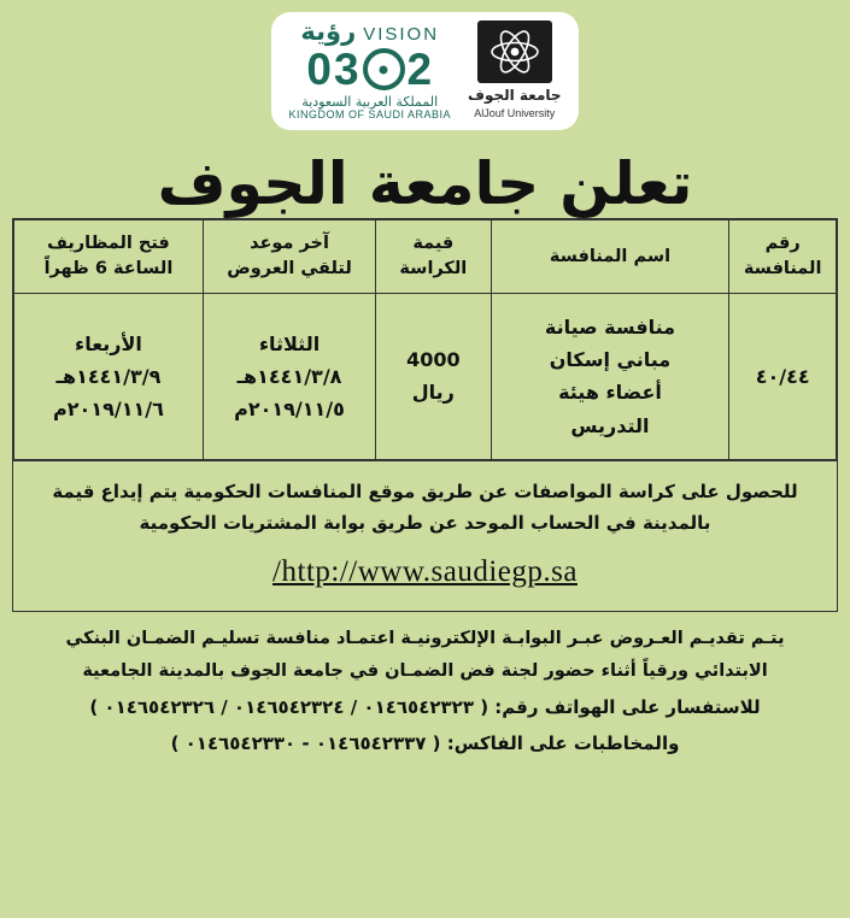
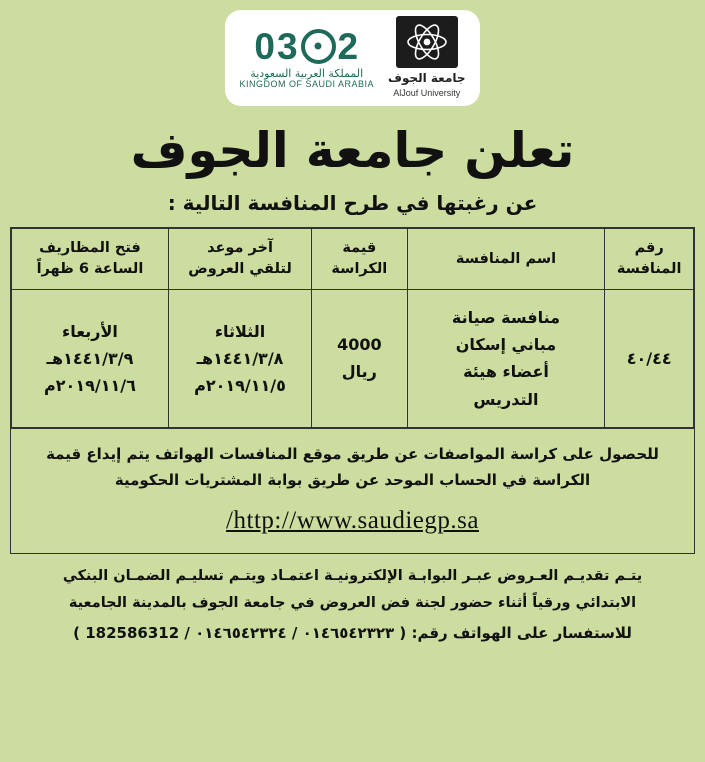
- رؤية
- VISION
  2
  3
  0
  المملكة العربية السعودية
  KINGDOM OF SAUDI ARABIA
  جامعة الجوف
  AlJouf University
  تعلن جامعة الجوف
+ عن رغبتها في طرح المنافسة التالية :
  رقم المنافسة	اسم المنافسة	قيمة الكراسة	آخر موعد لتلقي العروض	فتح المظاريف الساعة 6 ظهراً
  ٤٠/٤٤	منافسة صيانة مباني إسكان أعضاء هيئة التدريس	4000 ريال	الثلاثاء ١٤٤١/٣/٨هـ ٢٠١٩/١١/٥م	الأربعاء ١٤٤١/٣/٩هـ ٢٠١٩/١١/٦م
- للحصول على كراسة المواصفات عن طريق موقع المنافسات الحكومية يتم إيداع قيمة
+ للحصول على كراسة المواصفات عن طريق موقع المنافسات الهواتف يتم إيداع قيمة
- بالمدينة في الحساب الموحد عن طريق بوابة المشتريات الحكومية
+ الكراسة في الحساب الموحد عن طريق بوابة المشتريات الحكومية
  /http://www.saudiegp.sa
- يتـم تقديـم العـروض عبـر البوابـة الإلكترونيـة اعتمـاد منافسة تسليـم الضمـان البنكي
+ يتـم تقديـم العـروض عبـر البوابـة الإلكترونيـة اعتمـاد ويتـم تسليـم الضمـان البنكي
- الابتدائي ورقياً أثناء حضور لجنة فض الضمـان في جامعة الجوف بالمدينة الجامعية
+ الابتدائي ورقياً أثناء حضور لجنة فض العروض في جامعة الجوف بالمدينة الجامعية
- للاستفسار على الهواتف رقم: ( ٠١٤٦٥٤٢٣٢٣ / ٠١٤٦٥٤٢٣٢٤ / ٠١٤٦٥٤٢٣٢٦ )
+ للاستفسار على الهواتف رقم: ( ٠١٤٦٥٤٢٣٢٣ / ٠١٤٦٥٤٢٣٢٤ / 182586312 )
- والمخاطبات على الفاكس: ( ٠١٤٦٥٤٢٣٣٧ - ٠١٤٦٥٤٢٣٣٠ )
